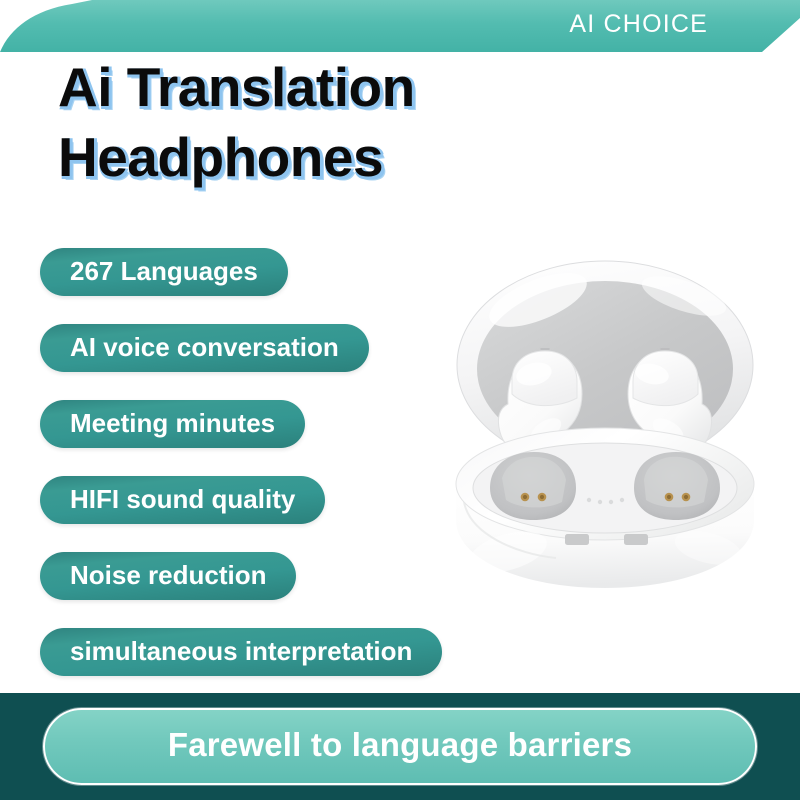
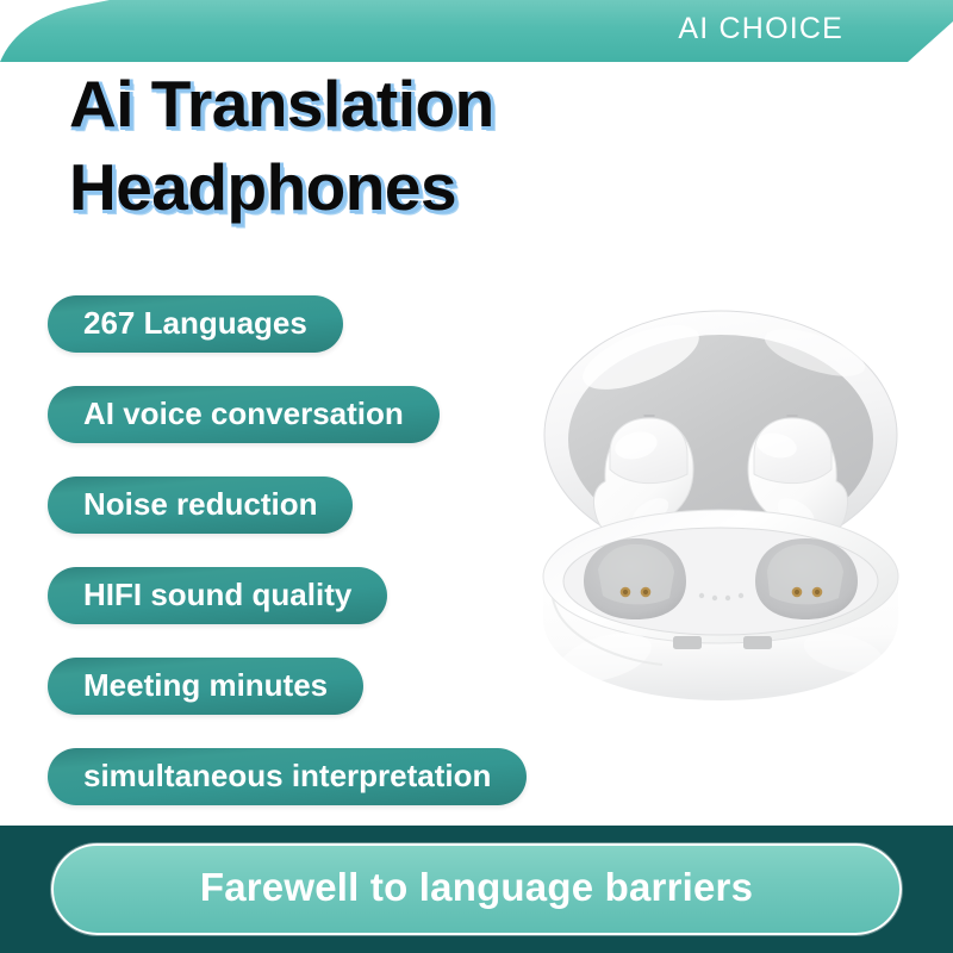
  AI CHOICE
  Ai Translation
  Headphones
  267 Languages
  AI voice conversation
- Meeting minutes
+ Noise reduction
  HIFI sound quality
- Noise reduction
+ Meeting minutes
  simultaneous interpretation
  Farewell to language barriers
